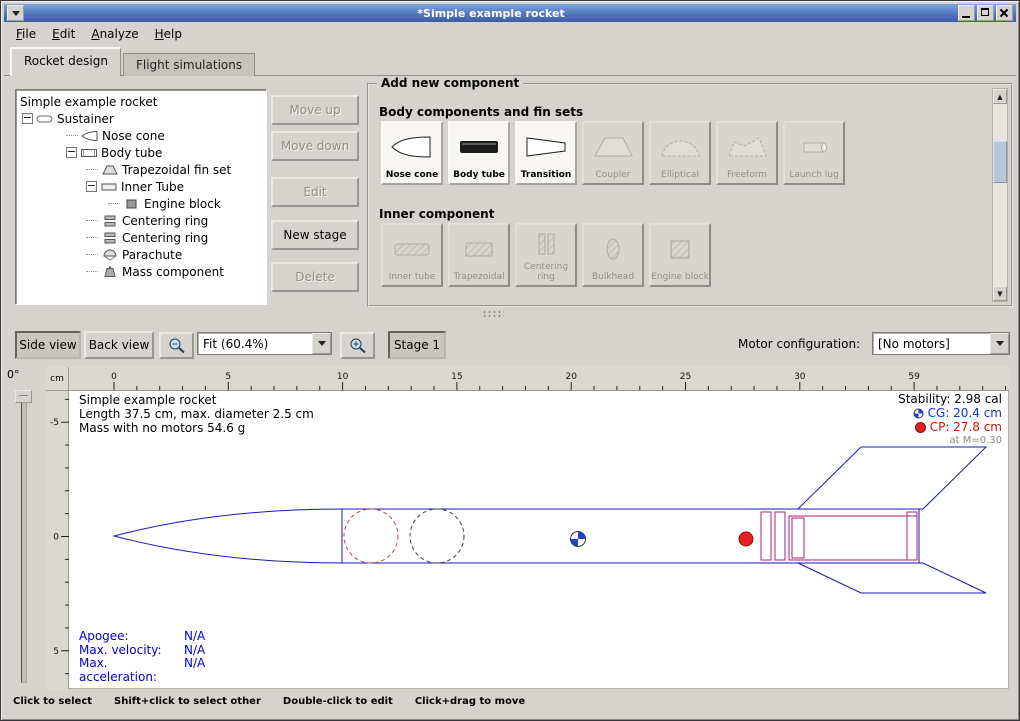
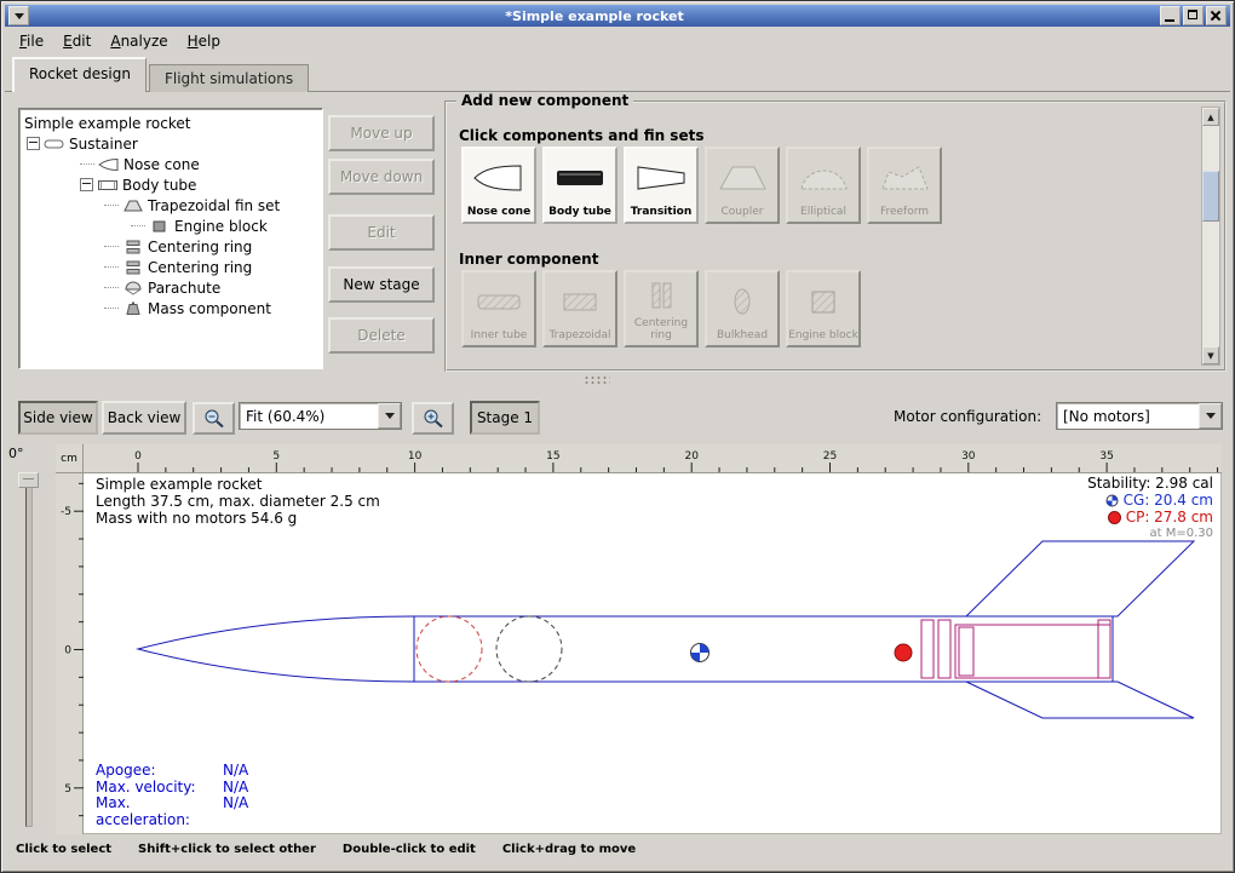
  *Simple example rocket
  File
  Edit
  Analyze
  Help
  Rocket design
  Flight simulations
  Simple example rocket
  Sustainer
  Nose cone
  Body tube
  Trapezoidal fin set
- Inner Tube
  Engine block
  Centering ring
  Centering ring
  Parachute
  Mass component
  Move up
  Move down
  Edit
  New stage
  Delete
  Add new component
- Body components and fin sets
+ Click components and fin sets
  Nose cone
  Body tube
  Transition
  Coupler
  Elliptical
  Freeform
- Launch lug
  Inner component
  Inner tube
  Trapezoidal
  Centering ring
  Bulkhead
  Engine block
  ▲
  ▼
  Side view
  Back view
  Fit (60.4%)
  Stage 1
  Motor configuration:
  [No motors]
  0°
  cm
  0
  5
  10
  15
  20
  25
  30
- 59
+ 35
  -5
  0
  5
  Simple example rocket
  Length 37.5 cm, max. diameter 2.5 cm
  Mass with no motors 54.6 g
  Stability: 2.98 cal
  CG: 20.4 cm
  CP: 27.8 cm
  at M=0.30
  Apogee:
  N/A
  Max. velocity:
  N/A
  Max. acceleration:
  N/A
  Click to select Shift+click to select other Double-click to edit Click+drag to move
